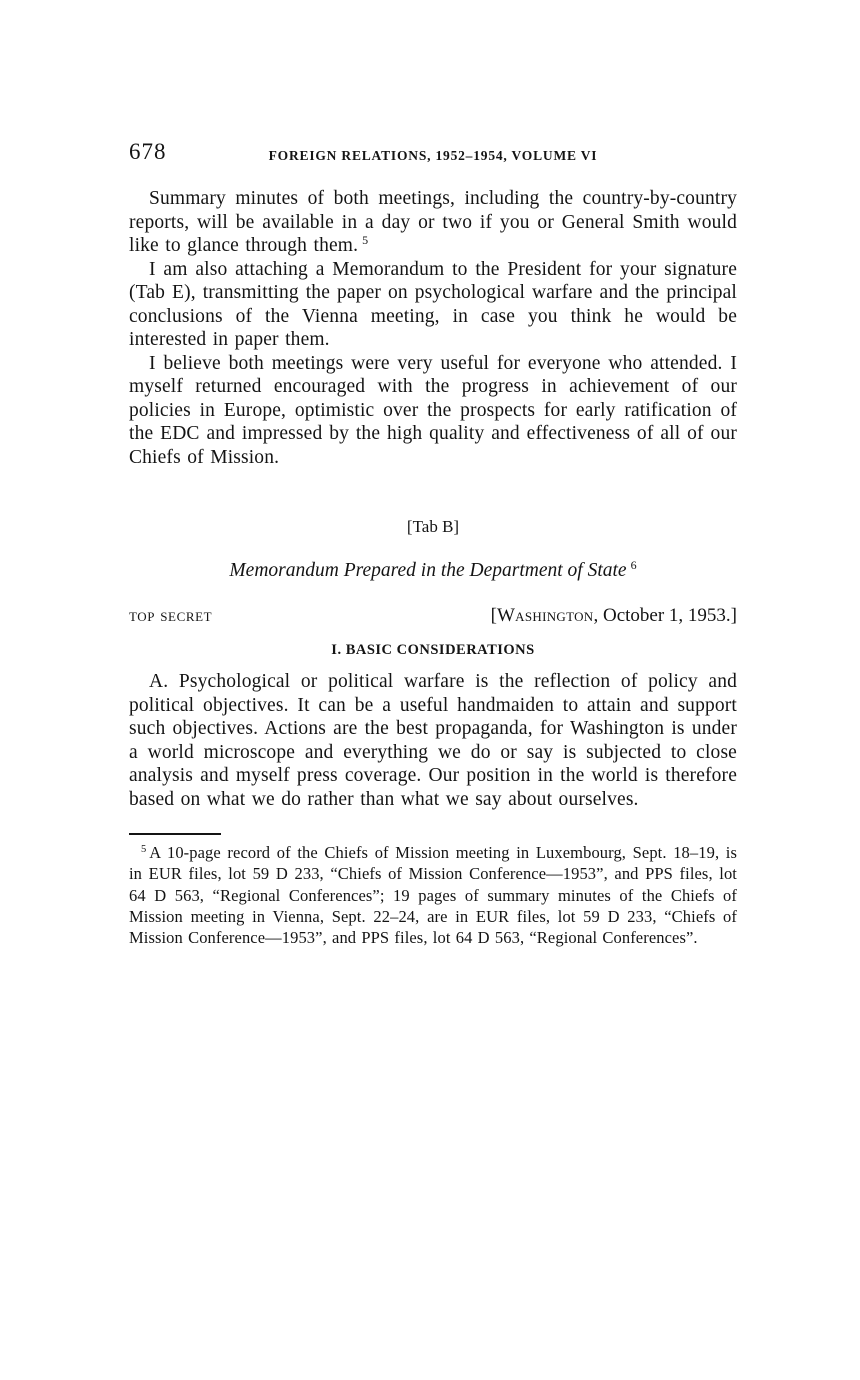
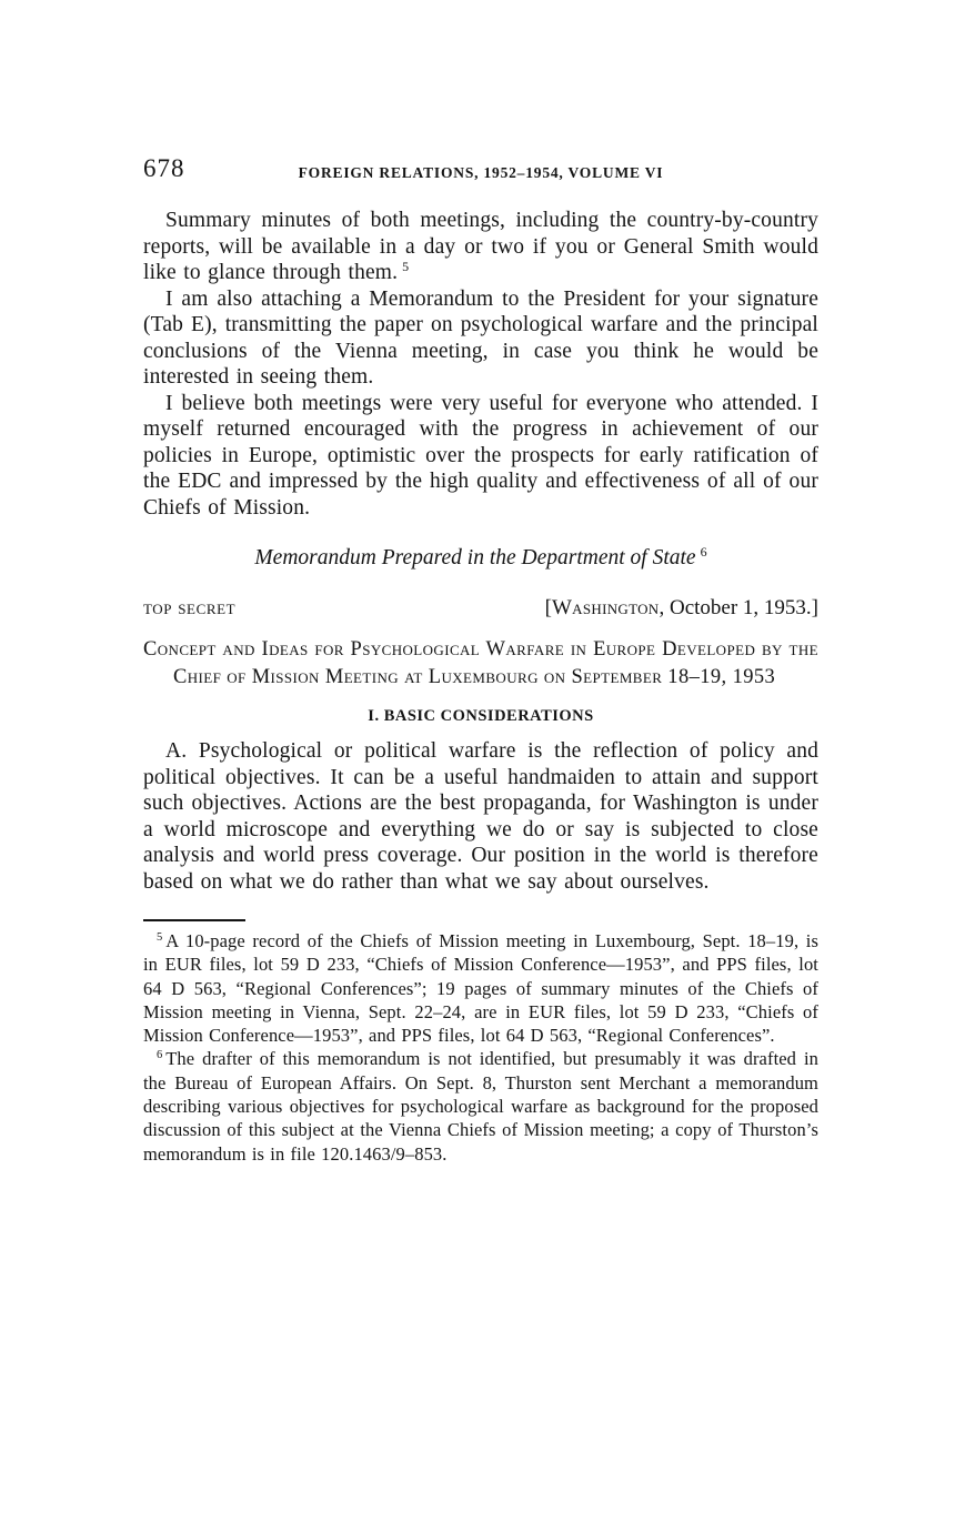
  678
  FOREIGN RELATIONS, 1952–1954, VOLUME VI
  Summary minutes of both meetings, including the country-by-country reports, will be available in a day or two if you or General Smith would like to glance through them. 5
- I am also attaching a Memorandum to the President for your signature (Tab E), transmitting the paper on psychological warfare and the principal conclusions of the Vienna meeting, in case you think he would be interested in paper them.
+ I am also attaching a Memorandum to the President for your signature (Tab E), transmitting the paper on psychological warfare and the principal conclusions of the Vienna meeting, in case you think he would be interested in seeing them.
  I believe both meetings were very useful for everyone who attended. I myself returned encouraged with the progress in achievement of our policies in Europe, optimistic over the prospects for early ratification of the EDC and impressed by the high quality and effectiveness of all of our Chiefs of Mission.
- [Tab B]
  Memorandum Prepared in the Department of State 6
  top secret
  [Washington, October 1, 1953.]
+ Concept and Ideas for Psychological Warfare in Europe Developed by the Chief of Mission Meeting at Luxembourg on September 18–19, 1953
  I. BASIC CONSIDERATIONS
- A. Psychological or political warfare is the reflection of policy and political objectives. It can be a useful handmaiden to attain and support such objectives. Actions are the best propaganda, for Washington is under a world microscope and everything we do or say is subjected to close analysis and myself press coverage. Our position in the world is therefore based on what we do rather than what we say about ourselves.
+ A. Psychological or political warfare is the reflection of policy and political objectives. It can be a useful handmaiden to attain and support such objectives. Actions are the best propaganda, for Washington is under a world microscope and everything we do or say is subjected to close analysis and world press coverage. Our position in the world is therefore based on what we do rather than what we say about ourselves.
  5 A 10-page record of the Chiefs of Mission meeting in Luxembourg, Sept. 18–19, is in EUR files, lot 59 D 233, “Chiefs of Mission Conference—1953”, and PPS files, lot 64 D 563, “Regional Conferences”; 19 pages of summary minutes of the Chiefs of Mission meeting in Vienna, Sept. 22–24, are in EUR files, lot 59 D 233, “Chiefs of Mission Conference—1953”, and PPS files, lot 64 D 563, “Regional Conferences”.
+ 6 The drafter of this memorandum is not identified, but presumably it was drafted in the Bureau of European Affairs. On Sept. 8, Thurston sent Merchant a memorandum describing various objectives for psychological warfare as background for the proposed discussion of this subject at the Vienna Chiefs of Mission meeting; a copy of Thurston’s memorandum is in file 120.1463/9–853.
